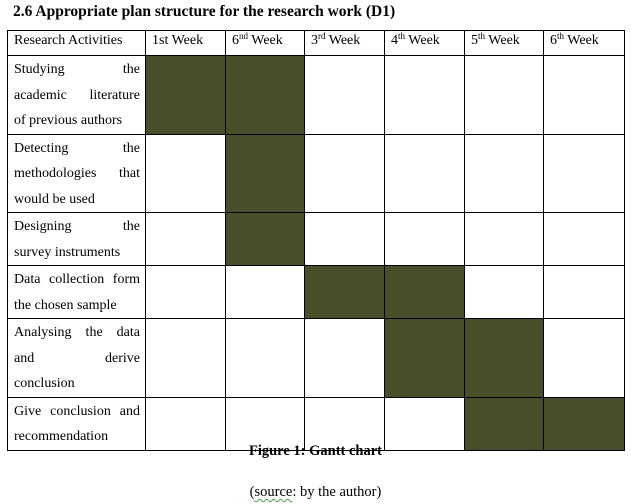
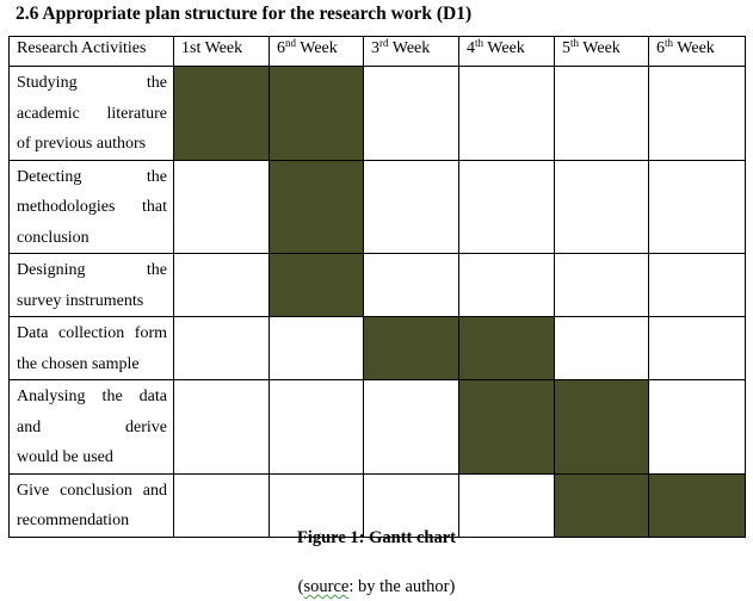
  2.6 Appropriate plan structure for the research work (D1)
  Research Activities	1st Week	6nd Week	3rd Week	4th Week	5th Week	6th Week
  Studying theacademic literatureof previous authors
- Detecting themethodologies thatwould be used
+ Detecting themethodologies thatconclusion
  Designing thesurvey instruments
  Data collection formthe chosen sample
- Analysing the dataand deriveconclusion
+ Analysing the dataand derivewould be used
  Give conclusion andrecommendation
  Figure 1: Gantt chart
  (source: by the author)
